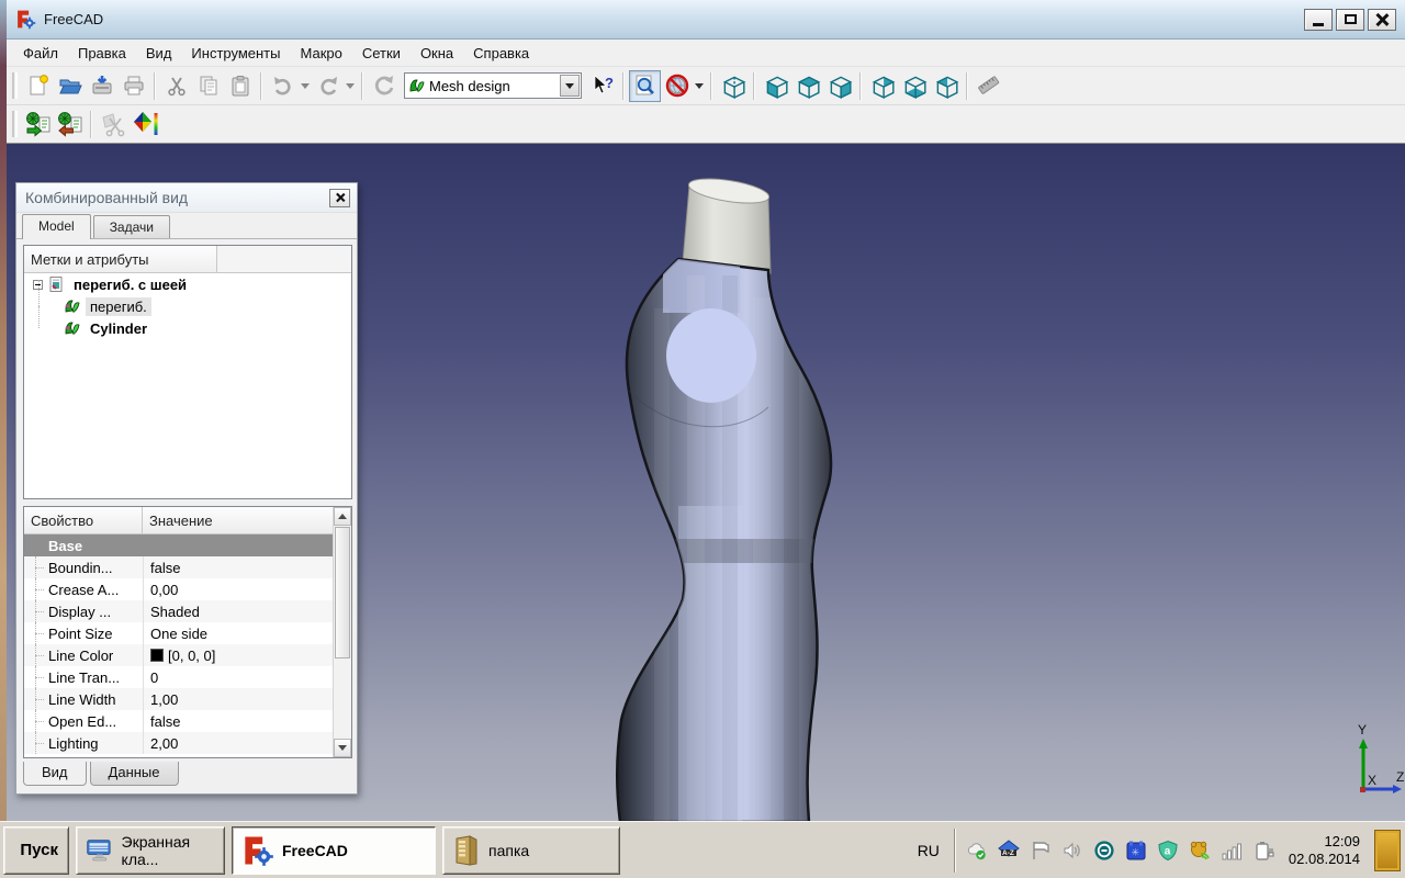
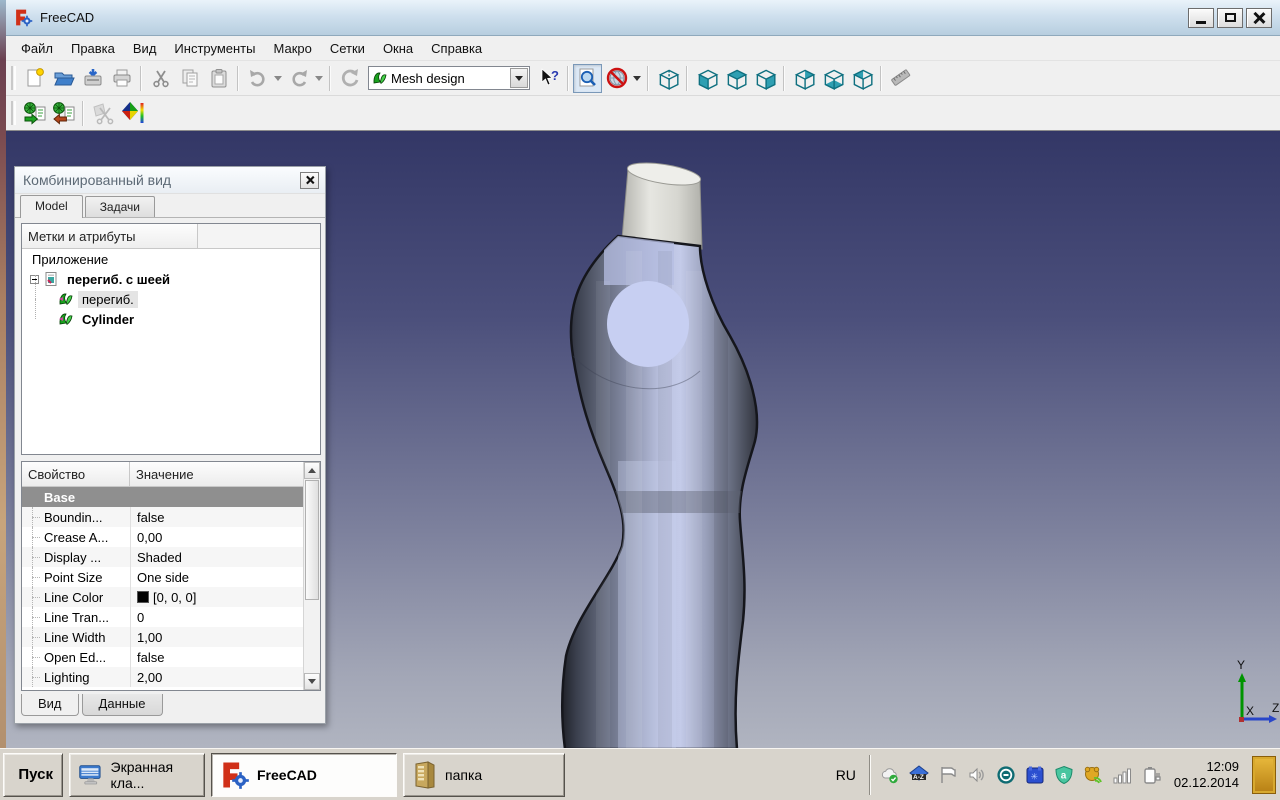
  FreeCAD
  Файл
  Правка
  Вид
  Инструменты
  Макро
  Сетки
  Окна
  Справка
  Mesh design
  ?
  Y
  X
  Z
  Комбинированный вид
  Model
  Задачи
  Метки и атрибуты
+ Приложение
  перегиб. с шеей
  перегиб.
  Cylinder
  Свойство
  Значение
  Base
  Boundin...
  false
  Crease A...
  0,00
  Display ...
  Shaded
  Point Size
  One side
  Line Color
  [0, 0, 0]
  Line Tran...
  0
  Line Width
  1,00
  Open Ed...
  false
  Lighting
  2,00
  Вид
  Данные
  Пуск
  Экранная кла...
  FreeCAD
  папка
  RU
  ✳
  a
  12:09
- 02.08.2014
+ 02.12.2014
